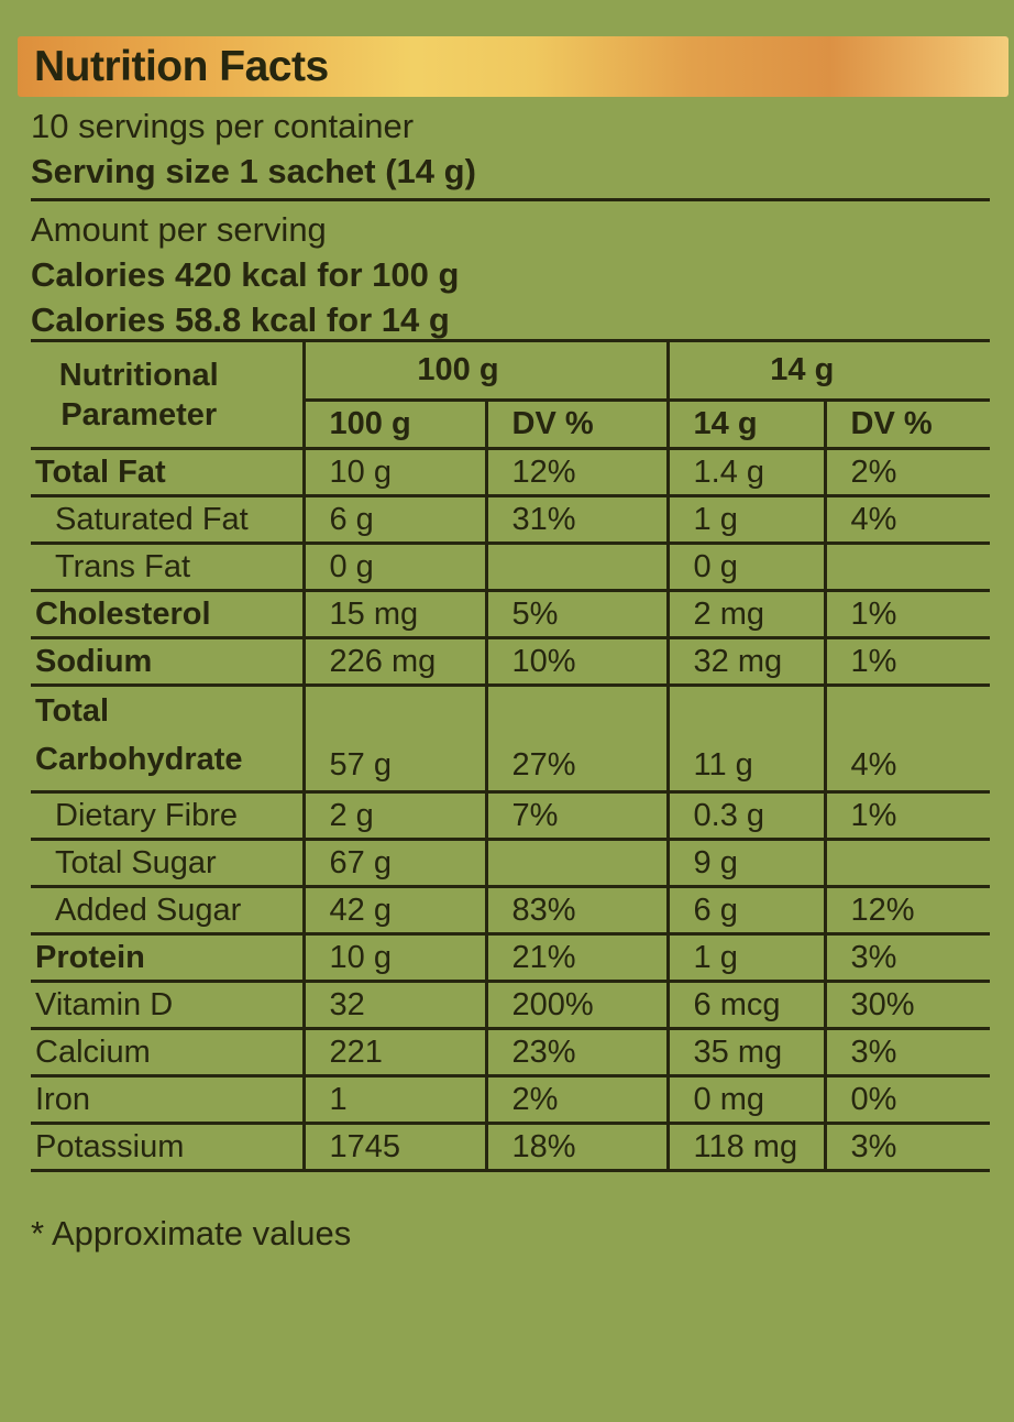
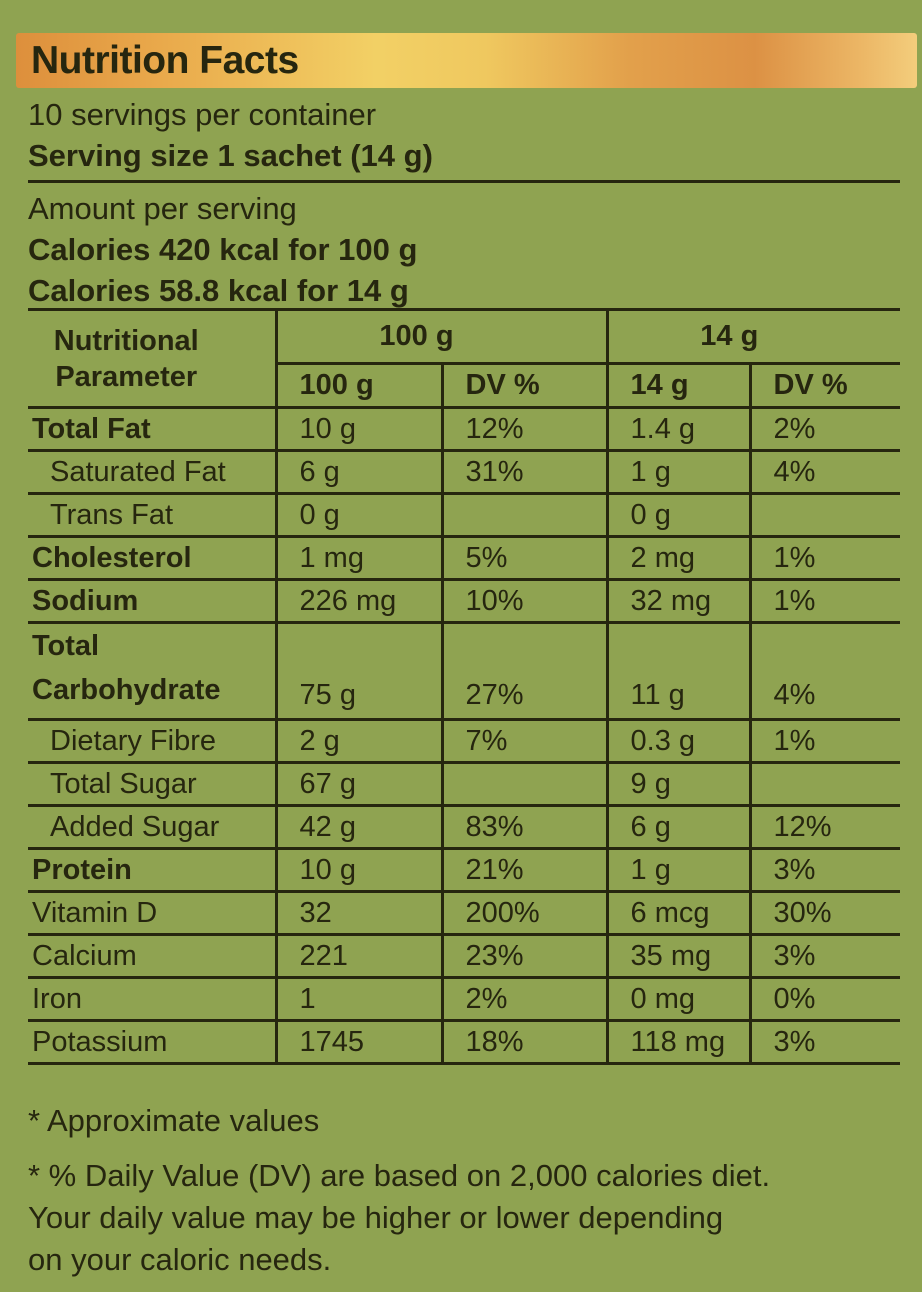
  Nutrition Facts
  10 servings per container
  Serving size 1 sachet (14 g)
  Amount per serving
  Calories 420 kcal for 100 g
  Calories 58.8 kcal for 14 g
  Nutritional Parameter	100 g	14 g
  100 g	DV %	14 g	DV %
  Total Fat	10 g	12%	1.4 g	2%
  Saturated Fat	6 g	31%	1 g	4%
  Trans Fat	0 g		0 g
- Cholesterol	15 mg	5%	2 mg	1%
+ Cholesterol	1 mg	5%	2 mg	1%
  Sodium	226 mg	10%	32 mg	1%
- Total Carbohydrate	57 g	27%	11 g	4%
+ Total Carbohydrate	75 g	27%	11 g	4%
  Dietary Fibre	2 g	7%	0.3 g	1%
  Total Sugar	67 g		9 g
  Added Sugar	42 g	83%	6 g	12%
  Protein	10 g	21%	1 g	3%
  Vitamin D	32	200%	6 mcg	30%
  Calcium	221	23%	35 mg	3%
  Iron	1	2%	0 mg	0%
  Potassium	1745	18%	118 mg	3%
  * Approximate values
+ * % Daily Value (DV) are based on 2,000 calories diet.
+ Your daily value may be higher or lower depending
+ on your caloric needs.
